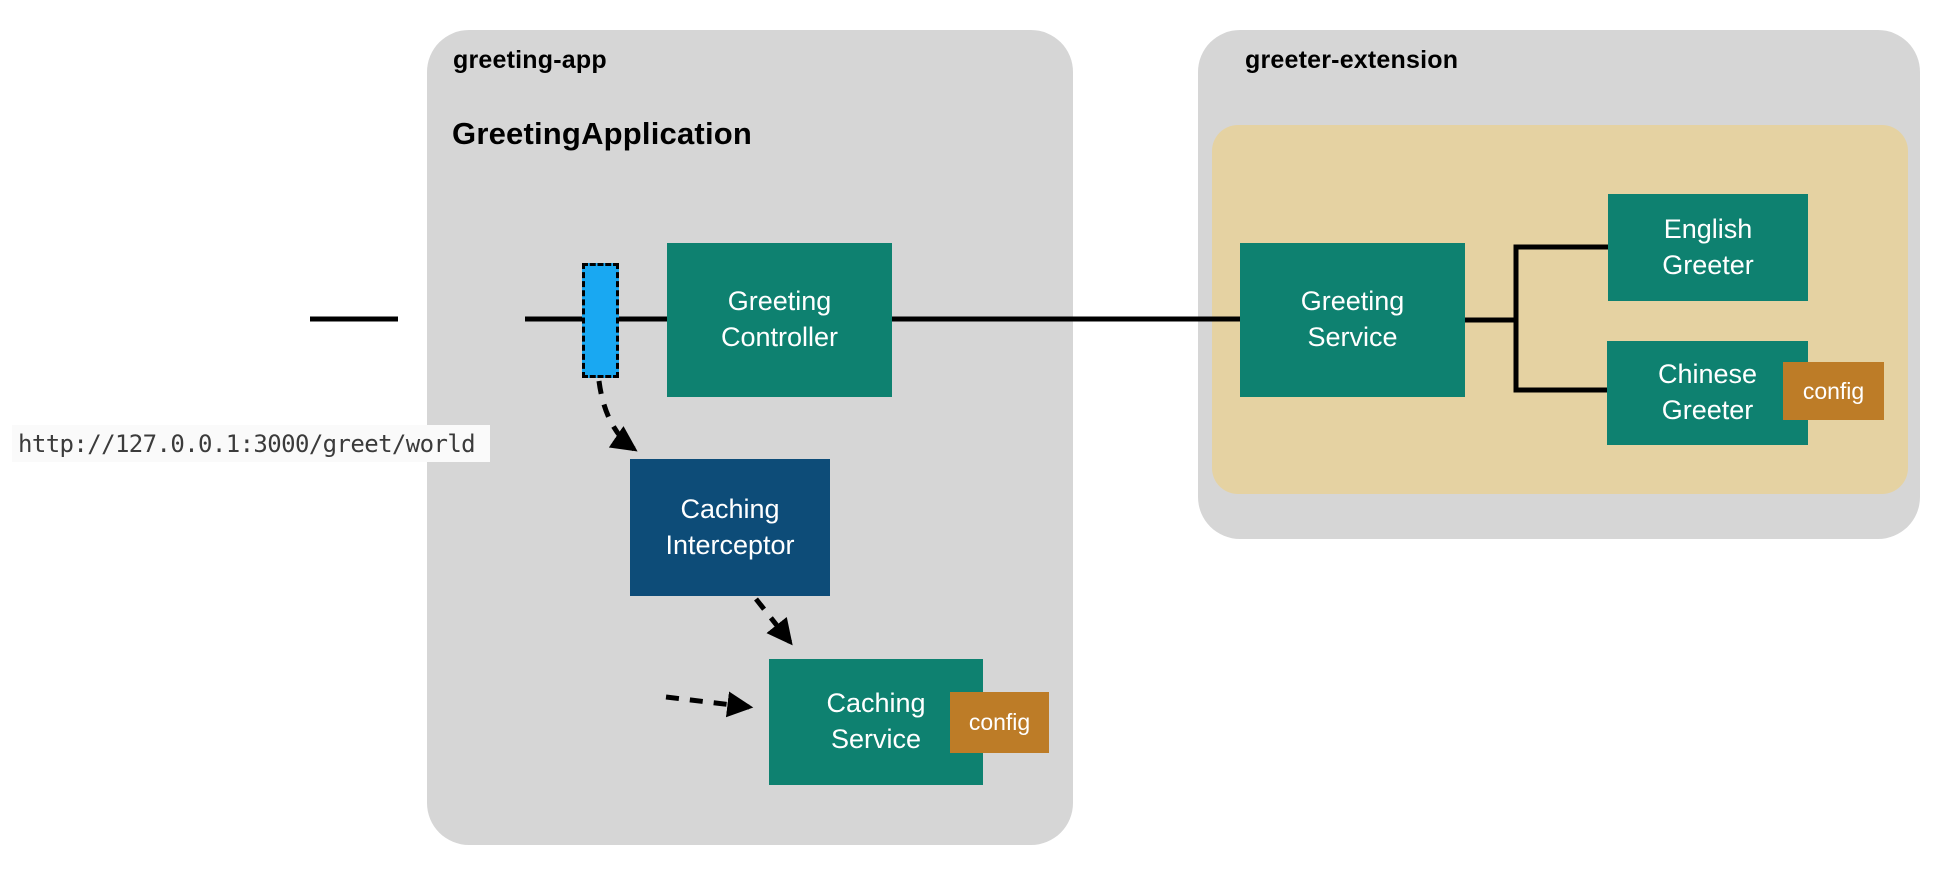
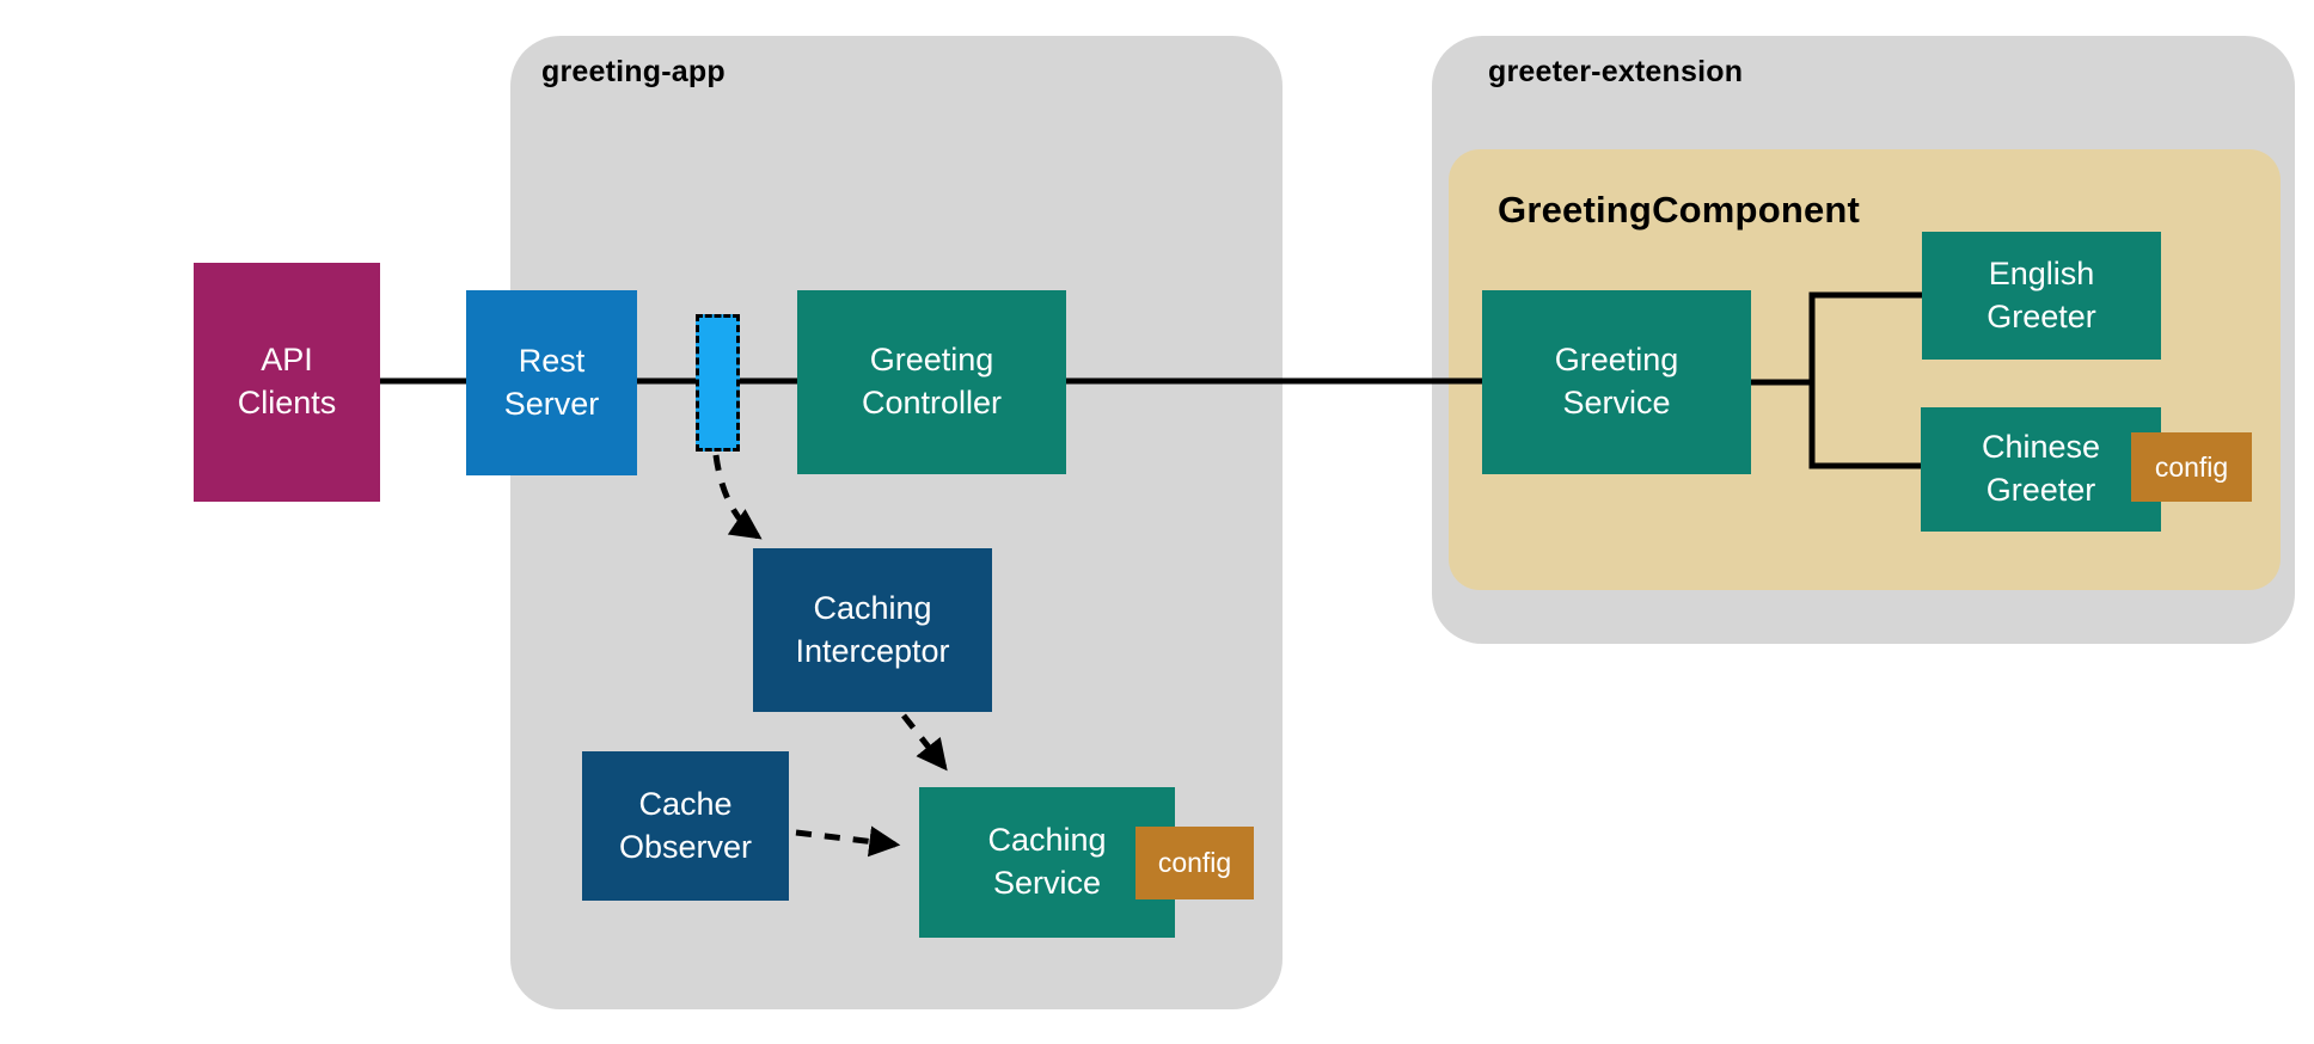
  greeting-app
- GreetingApplication
  greeter-extension
+ GreetingComponent
+ API
+ Clients
+ Rest
+ Server
  Greeting
  Controller
  Caching
  Interceptor
+ Cache
+ Observer
  Caching
  Service
  config
  Greeting
  Service
  English
  Greeter
  Chinese
  Greeter
  config
- http://127.0.0.1:3000/greet/world
